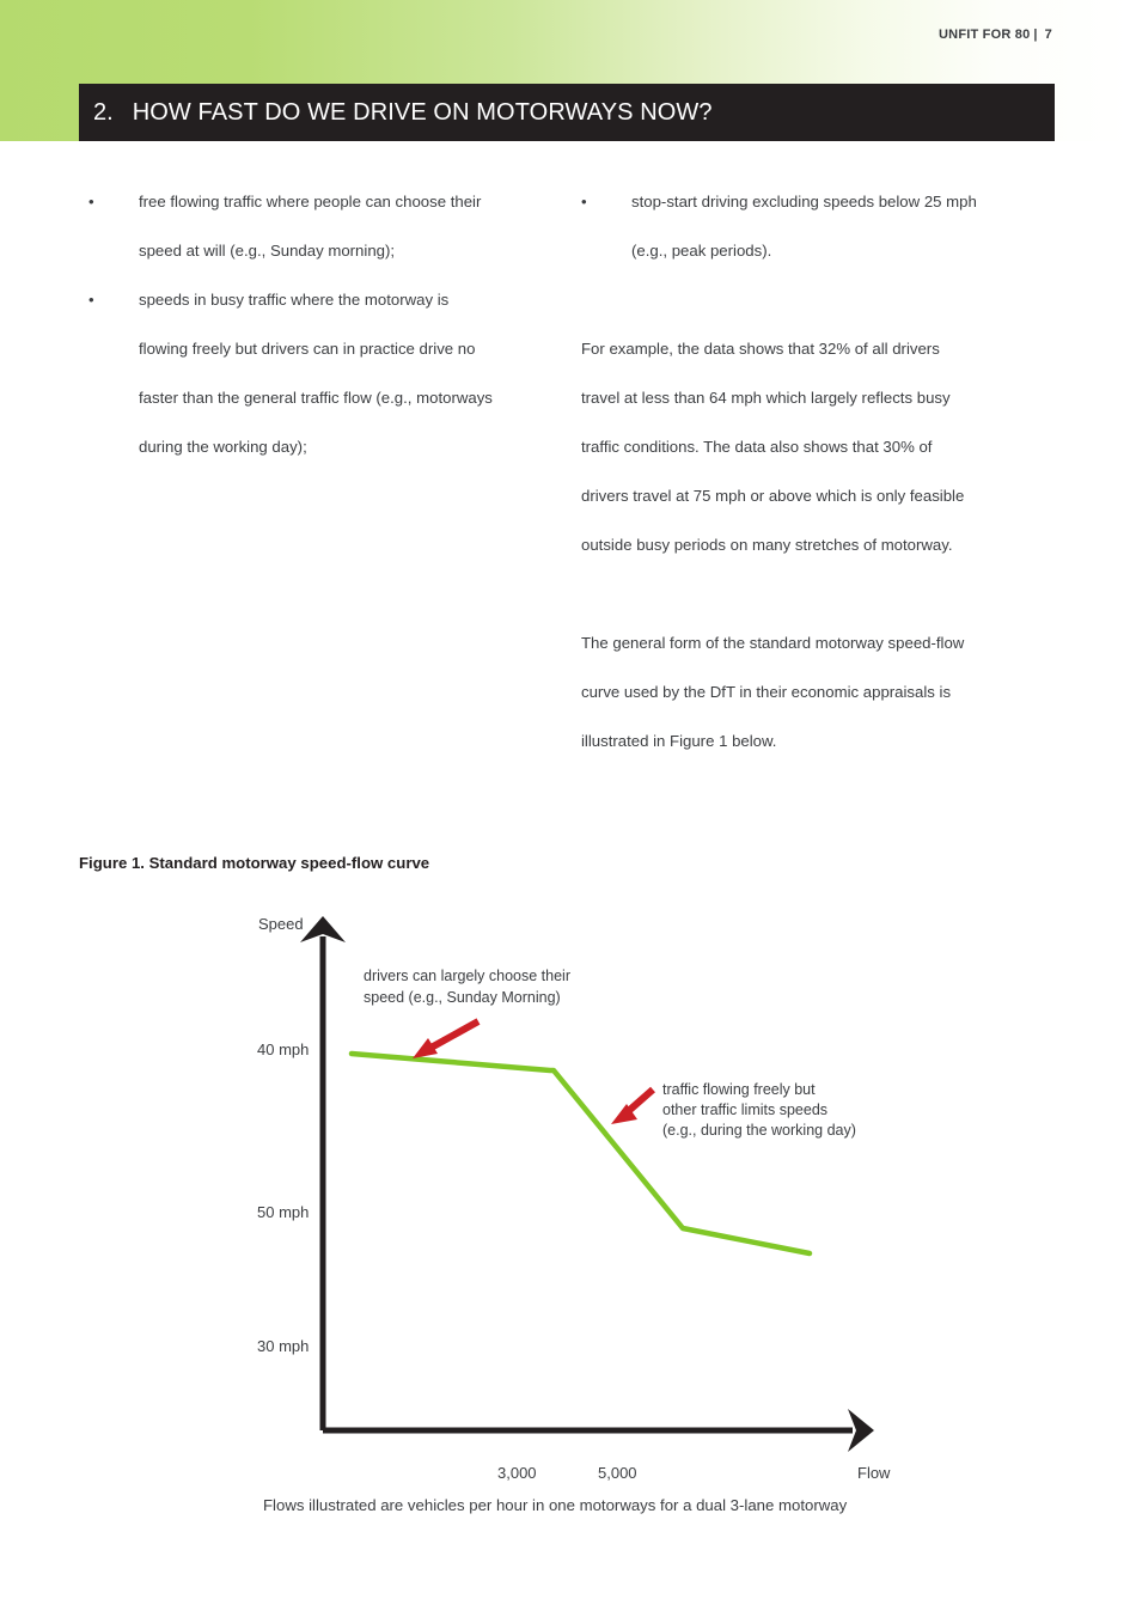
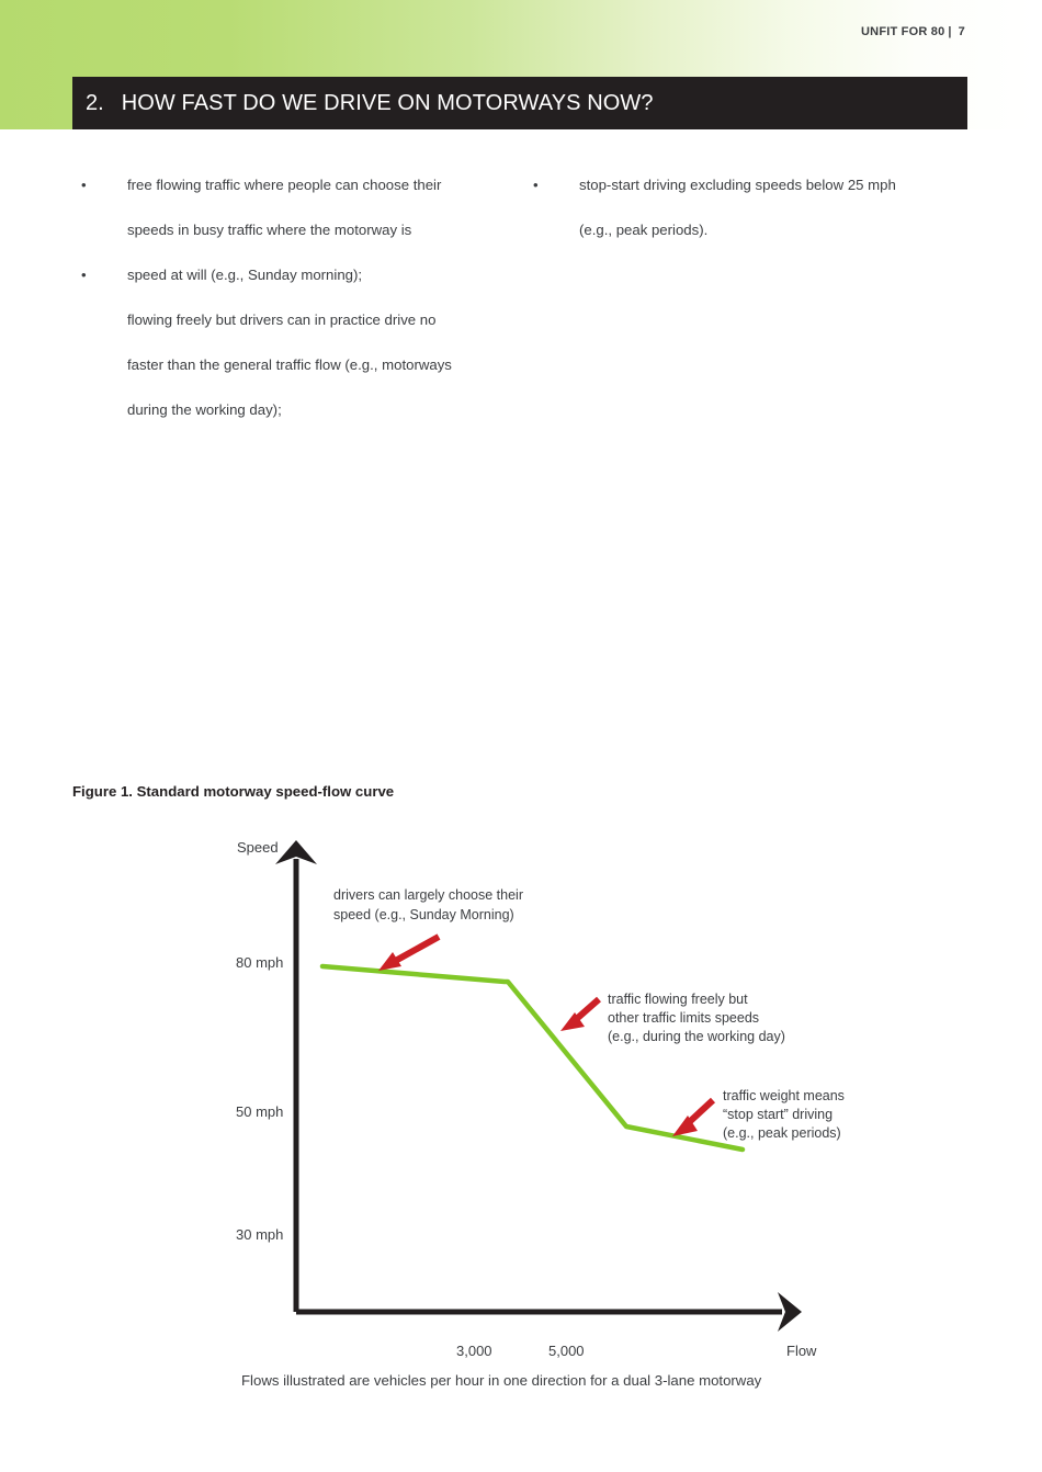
  UNFIT FOR 80 | 7
  2.
  HOW FAST DO WE DRIVE ON MOTORWAYS NOW?
  •
  free flowing traffic where people can choose their
- speed at will (e.g., Sunday morning);
+ speeds in busy traffic where the motorway is
  •
- speeds in busy traffic where the motorway is
+ speed at will (e.g., Sunday morning);
  flowing freely but drivers can in practice drive no
  faster than the general traffic flow (e.g., motorways
  during the working day);
  •
  stop-start driving excluding speeds below 25 mph
  (e.g., peak periods).
- For example, the data shows that 32% of all drivers
- travel at less than 64 mph which largely reflects busy
- traffic conditions. The data also shows that 30% of
- drivers travel at 75 mph or above which is only feasible
- outside busy periods on many stretches of motorway.
- The general form of the standard motorway speed-flow
- curve used by the DfT in their economic appraisals is
- illustrated in Figure 1 below.
  Figure 1. Standard motorway speed-flow curve
  Speed
  Flow
- 40 mph
+ 80 mph
  50 mph
  30 mph
  3,000
  5,000
  drivers can largely choose their
  speed (e.g., Sunday Morning)
  traffic flowing freely but
  other traffic limits speeds
  (e.g., during the working day)
+ traffic weight means
+ “stop start” driving
+ (e.g., peak periods)
- Flows illustrated are vehicles per hour in one motorways for a dual 3-lane motorway
+ Flows illustrated are vehicles per hour in one direction for a dual 3-lane motorway
